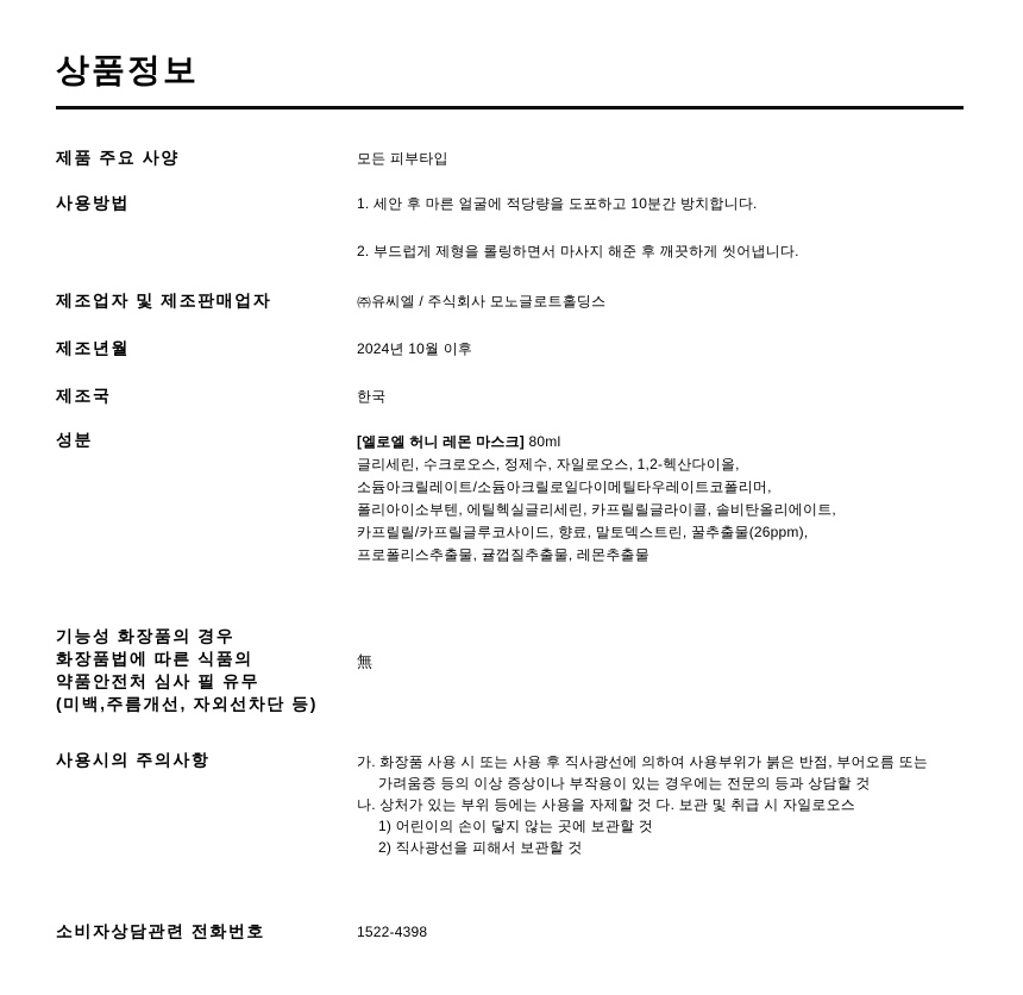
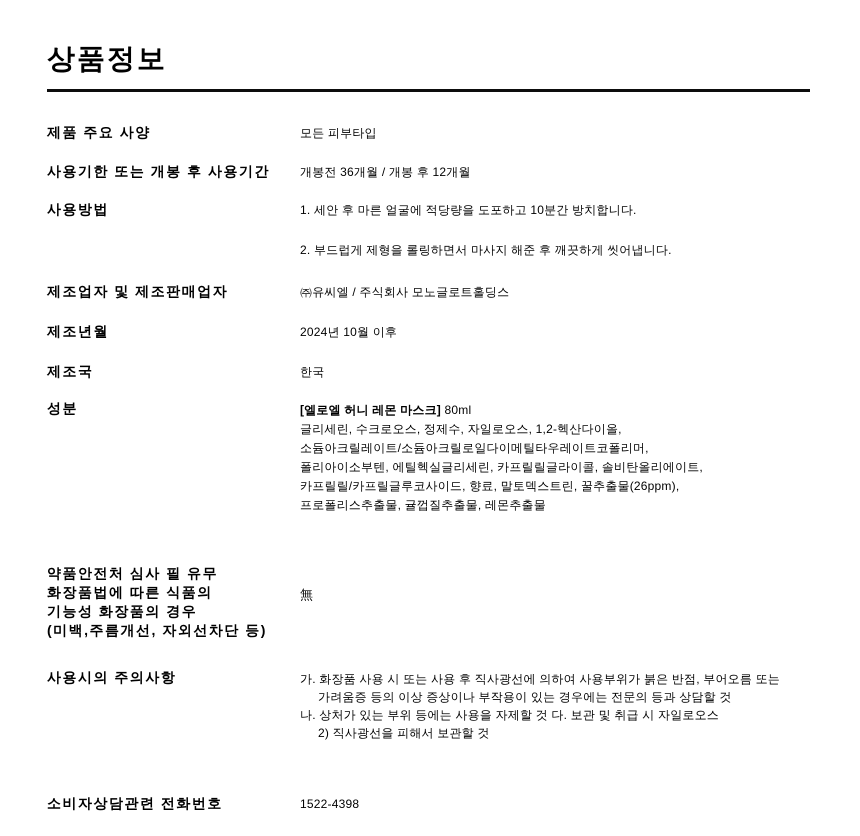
  상품정보
  제품 주요 사양
  모든 피부타입
+ 사용기한 또는 개봉 후 사용기간
+ 개봉전 36개월 / 개봉 후 12개월
  사용방법
  1. 세안 후 마른 얼굴에 적당량을 도포하고 10분간 방치합니다.
  2. 부드럽게 제형을 롤링하면서 마사지 해준 후 깨끗하게 씻어냅니다.
  제조업자 및 제조판매업자
  ㈜유씨엘 / 주식회사 모노글로트홀딩스
  제조년월
  2024년 10월 이후
  제조국
  한국
  성분
  [엘로엘 허니 레몬 마스크] 80ml
  글리세린, 수크로오스, 정제수, 자일로오스, 1,2-헥산다이올,
  소듐아크릴레이트/소듐아크릴로일다이메틸타우레이트코폴리머,
  폴리아이소부텐, 에틸헥실글리세린, 카프릴릴글라이콜, 솔비탄올리에이트,
  카프릴릴/카프릴글루코사이드, 향료, 말토덱스트린, 꿀추출물(26ppm),
  프로폴리스추출물, 귤껍질추출물, 레몬추출물
- 기능성 화장품의 경우
+ 약품안전처 심사 필 유무
  화장품법에 따른 식품의
- 약품안전처 심사 필 유무
+ 기능성 화장품의 경우
  (미백,주름개선, 자외선차단 등)
  無
  사용시의 주의사항
  가. 화장품 사용 시 또는 사용 후 직사광선에 의하여 사용부위가 붉은 반점, 부어오름 또는
  가려움증 등의 이상 증상이나 부작용이 있는 경우에는 전문의 등과 상담할 것
  나. 상처가 있는 부위 등에는 사용을 자제할 것 다. 보관 및 취급 시 자일로오스
- 1) 어린이의 손이 닿지 않는 곳에 보관할 것
  2) 직사광선을 피해서 보관할 것
  소비자상담관련 전화번호
  1522-4398
